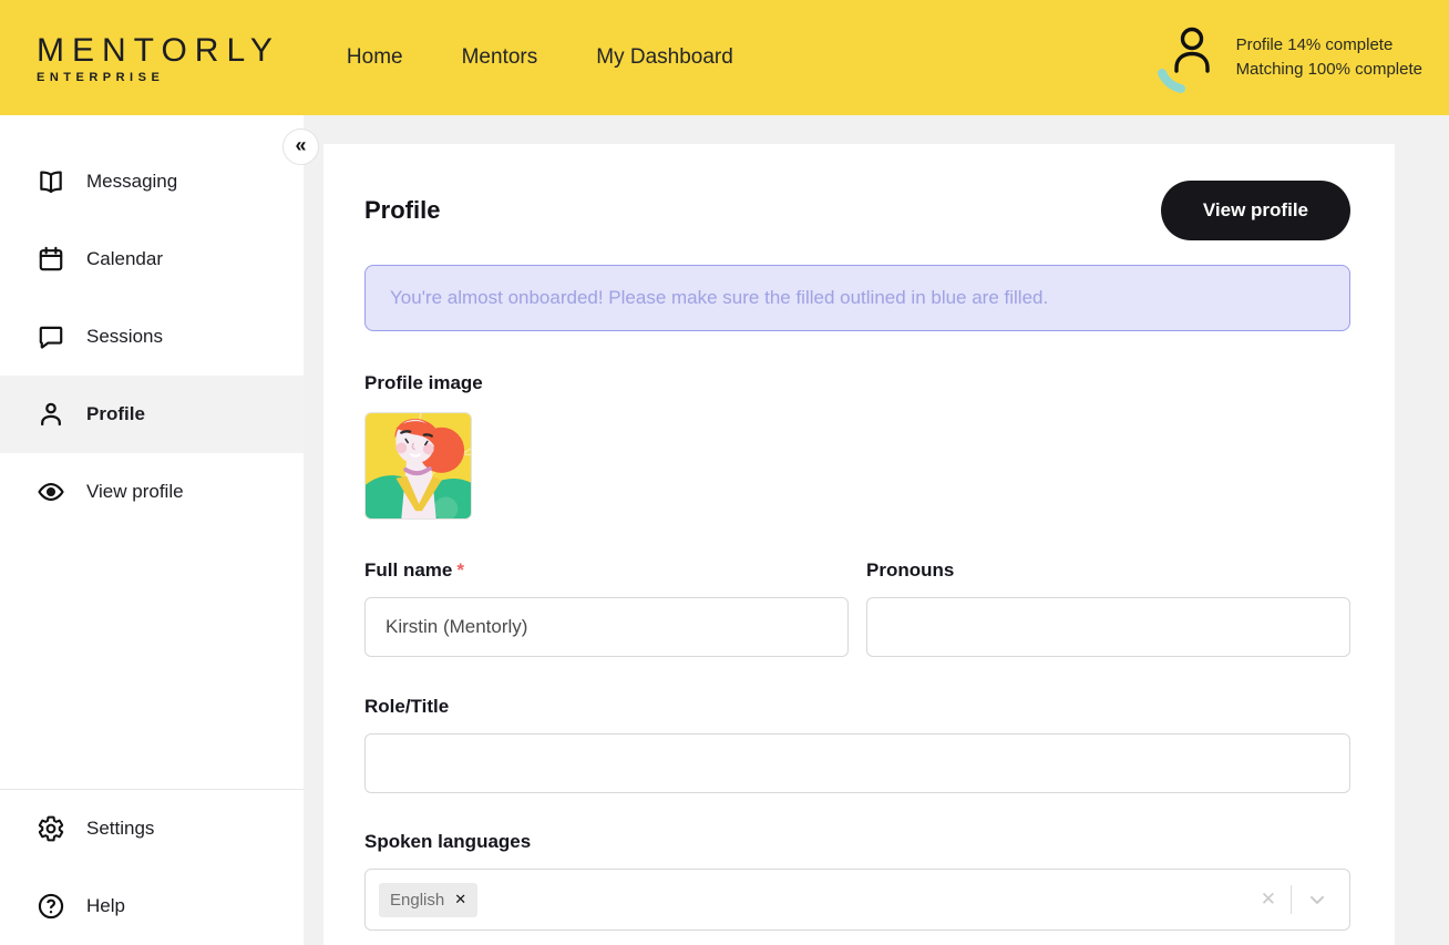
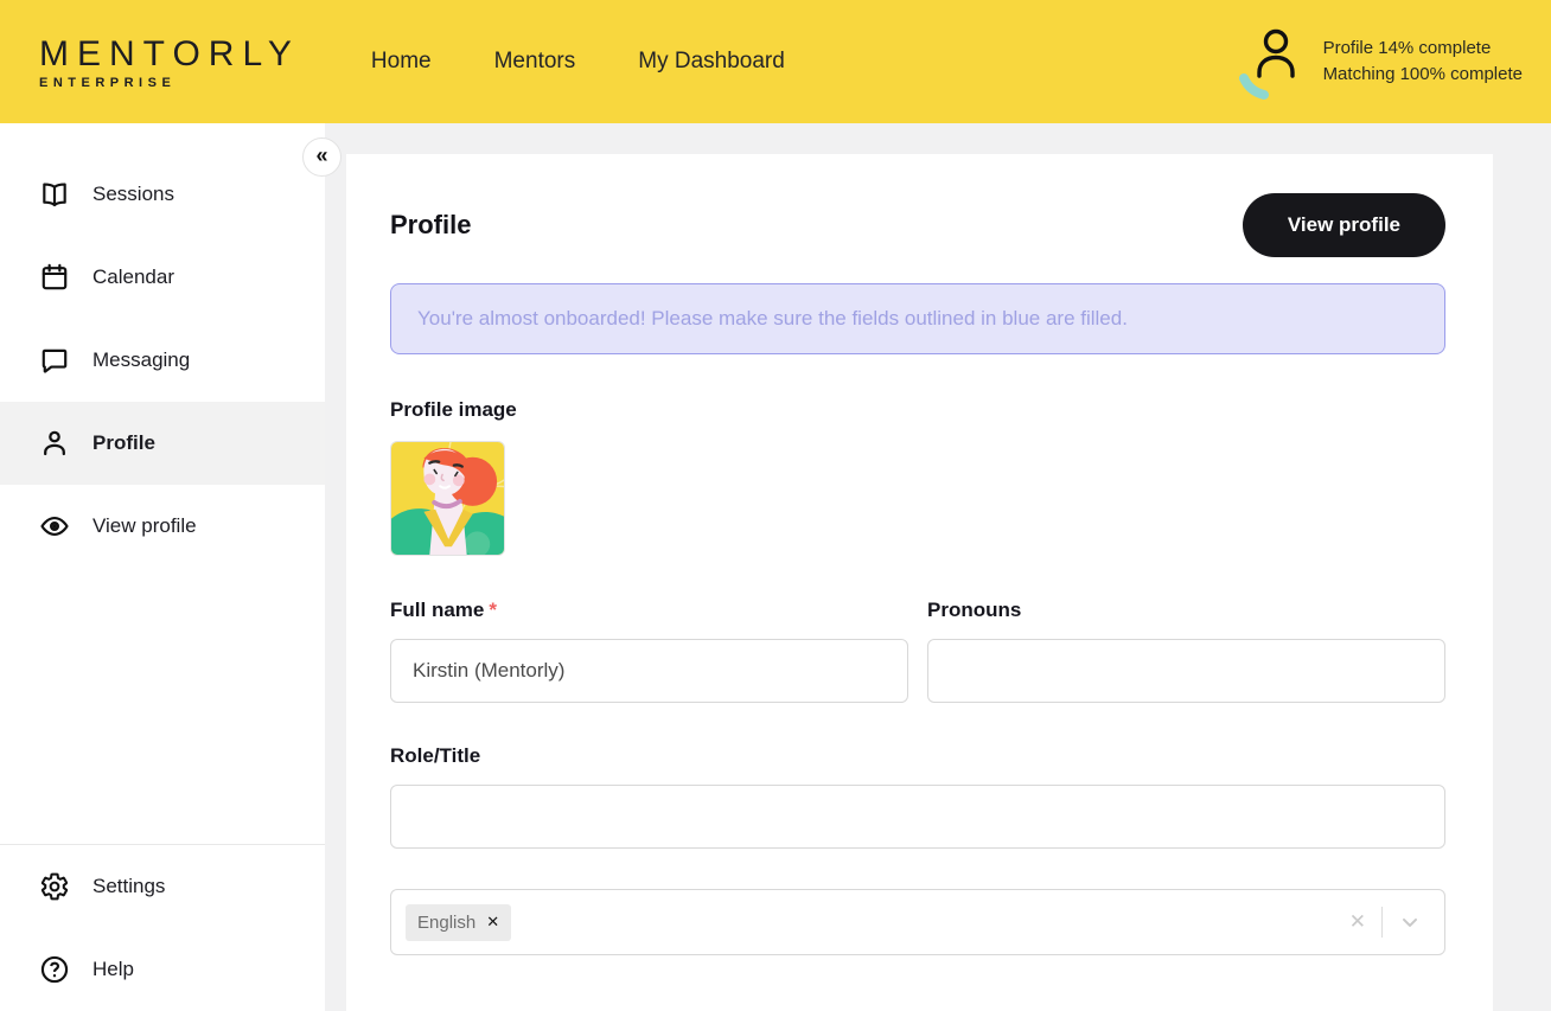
  MENTORLY
  ENTERPRISE
  Home
  Mentors
  My Dashboard
  Profile 14% complete
  Matching 100% complete
- Messaging
+ Sessions
  Calendar
- Sessions
+ Messaging
  Profile
  View profile
  Settings
  Help
  «
  Profile
  View profile
- You're almost onboarded! Please make sure the filled outlined in blue are filled.
+ You're almost onboarded! Please make sure the fields outlined in blue are filled.
  Profile image
  Full name *
  Kirstin (Mentorly)
  Pronouns
  Role/Title
- Spoken languages
  English
  ✕
  ✕
